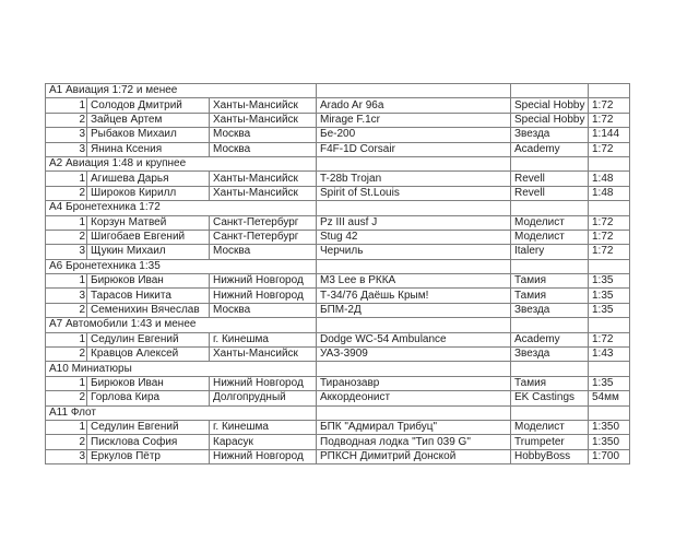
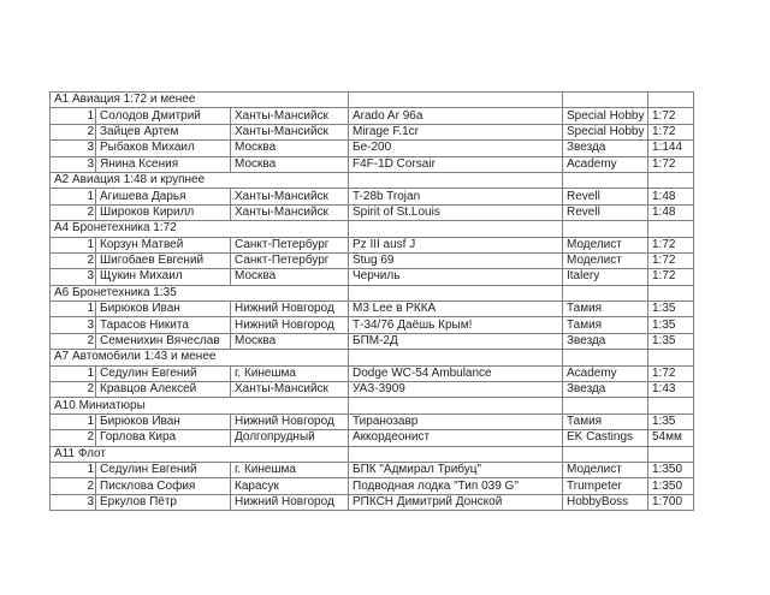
  А1 Авиация 1:72 и менее
  1	Солодов Дмитрий	Ханты-Мансийск	Arado Ar 96a	Special Hobby	1:72
  2	Зайцев Артем	Ханты-Мансийск	Mirage F.1cr	Special Hobby	1:72
  3	Рыбаков Михаил	Москва	Бе-200	Звезда	1:144
  3	Янина Ксения	Москва	F4F-1D Corsair	Academy	1:72
  А2 Авиация 1:48 и крупнее
  1	Агишева Дарья	Ханты-Мансийск	T-28b Trojan	Revell	1:48
  2	Широков Кирилл	Ханты-Мансийск	Spirit of St.Louis	Revell	1:48
  А4 Бронетехника 1:72
  1	Корзун Матвей	Санкт-Петербург	Pz III ausf J	Моделист	1:72
- 2	Шигобаев Евгений	Санкт-Петербург	Stug 42	Моделист	1:72
+ 2	Шигобаев Евгений	Санкт-Петербург	Stug 69	Моделист	1:72
  3	Щукин Михаил	Москва	Черчиль	Italery	1:72
  А6 Бронетехника 1:35
  1	Бирюков Иван	Нижний Новгород	M3 Lee в РККА	Тамия	1:35
  3	Тарасов Никита	Нижний Новгород	Т-34/76 Даёшь Крым!	Тамия	1:35
  2	Семенихин Вячеслав	Москва	БПМ-2Д	Звезда	1:35
  А7 Автомобили 1:43 и менее
  1	Седулин Евгений	г. Кинешма	Dodge WC-54 Ambulance	Academy	1:72
  2	Кравцов Алексей	Ханты-Мансийск	УАЗ-3909	Звезда	1:43
  А10 Миниатюры
  1	Бирюков Иван	Нижний Новгород	Тиранозавр	Тамия	1:35
  2	Горлова Кира	Долгопрудный	Аккордеонист	EK Castings	54мм
  А11 Флот
  1	Седулин Евгений	г. Кинешма	БПК "Адмирал Трибуц"	Моделист	1:350
  2	Писклова София	Карасук	Подводная лодка "Тип 039 G"	Trumpeter	1:350
  3	Еркулов Пётр	Нижний Новгород	РПКСН Димитрий Донской	HobbyBoss	1:700
